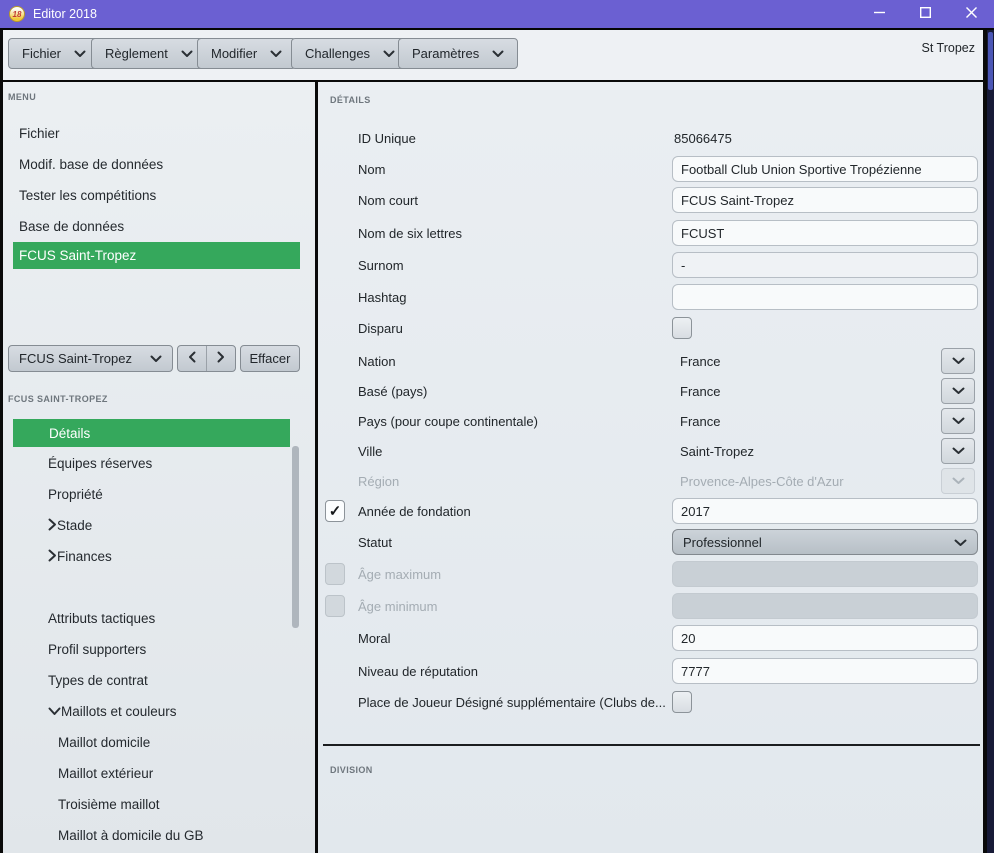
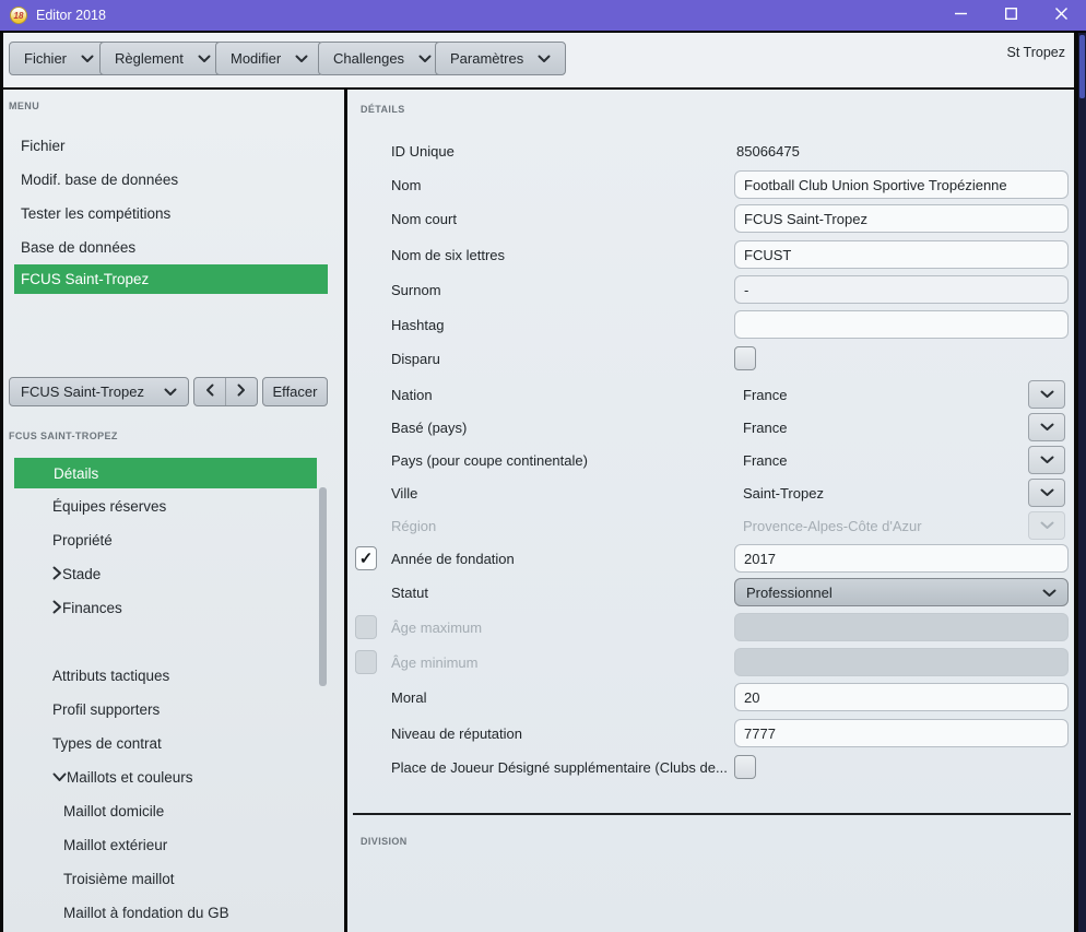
  18
  Editor 2018
  Fichier
  Règlement
  Modifier
  Challenges
  Paramètres
  St Tropez
  MENU
  Fichier
  Modif. base de données
  Tester les compétitions
  Base de données
  FCUS Saint-Tropez
  FCUS Saint-Tropez
  Effacer
  FCUS SAINT-TROPEZ
  Détails
  Équipes réserves
  Propriété
  Stade
  Finances
  Attributs tactiques
  Profil supporters
  Types de contrat
  Maillots et couleurs
  Maillot domicile
  Maillot extérieur
  Troisième maillot
- Maillot à domicile du GB
+ Maillot à fondation du GB
  DÉTAILS
  ID Unique
  85066475
  Nom
  Football Club Union Sportive Tropézienne
  Nom court
  FCUS Saint-Tropez
  Nom de six lettres
  FCUST
  Surnom
  -
  Hashtag
  Disparu
  Nation
  France
  Basé (pays)
  France
  Pays (pour coupe continentale)
  France
  Ville
  Saint-Tropez
  Région
  Provence-Alpes-Côte d'Azur
  ✓
  Année de fondation
  2017
  Statut
  Professionnel
  Âge maximum
  Âge minimum
  Moral
  20
  Niveau de réputation
  7777
  Place de Joueur Désigné supplémentaire (Clubs de...
  DIVISION
